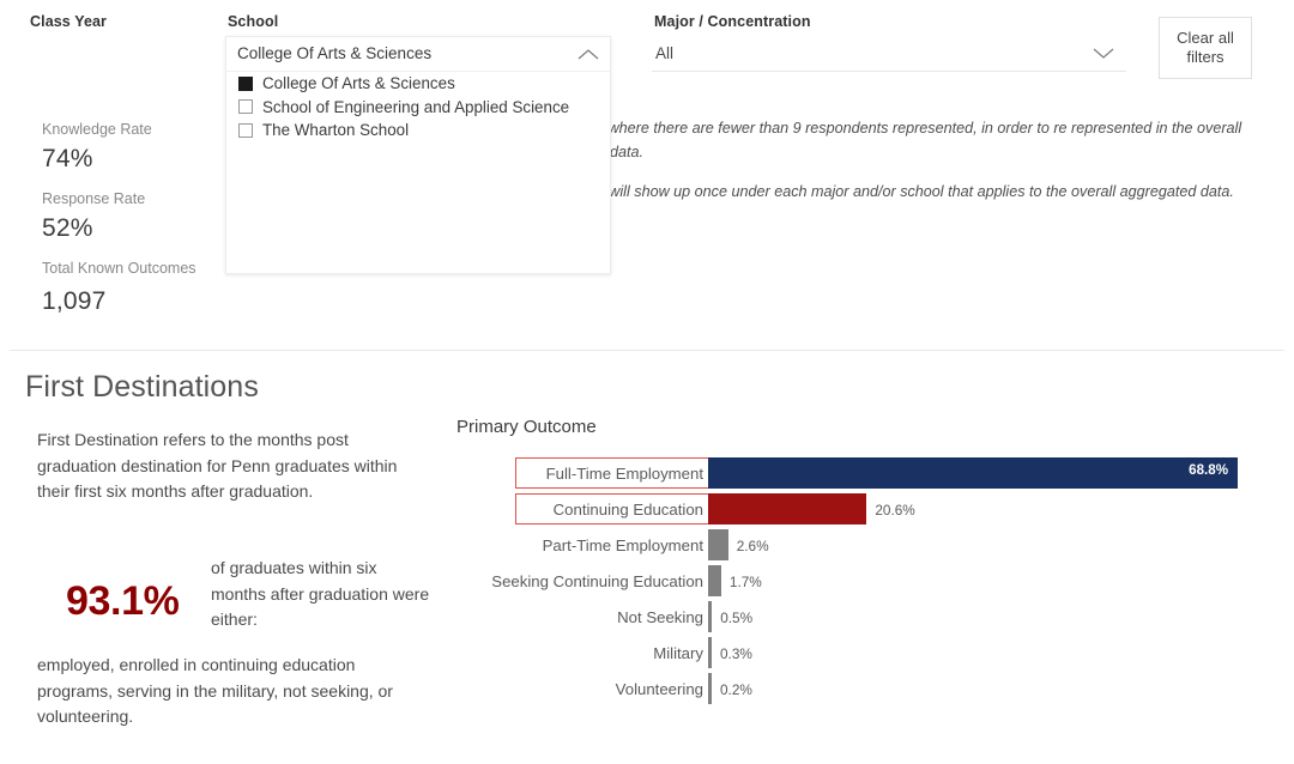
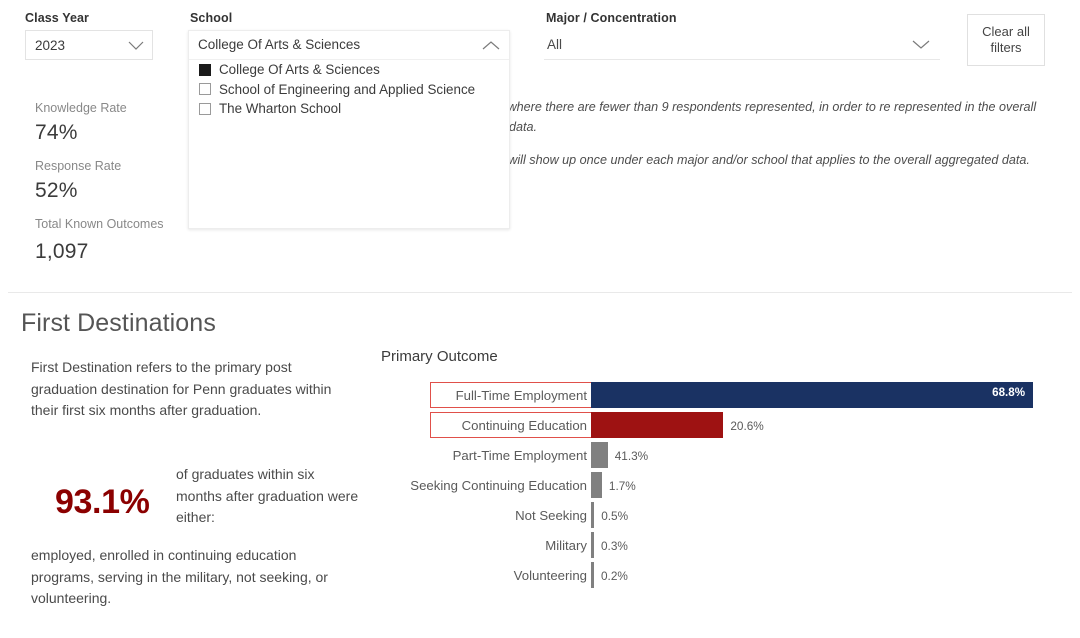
  Class Year
+ 2023
  School
  College Of Arts & Sciences
  College Of Arts & Sciences
  School of Engineering and Applied Science
  The Wharton School
  Major / Concentration
  All
  Clear all
  filters
  Knowledge Rate
  74%
  Response Rate
  52%
  Total Known Outcomes
  1,097
  where there are fewer than 9 respondents represented, in order to re represented in the overall data.
  will show up once under each major and/or school that applies to the overall aggregated data.
  First Destinations
- First Destination refers to the months post graduation destination for Penn graduates within their first six months after graduation.
+ First Destination refers to the primary post graduation destination for Penn graduates within their first six months after graduation.
  93.1%
  of graduates within six months after graduation were either:
  employed, enrolled in continuing education programs, serving in the military, not seeking, or volunteering.
  Primary Outcome
  Full-Time Employment
  68.8%
  Continuing Education
  20.6%
  Part-Time Employment
- 2.6%
+ 41.3%
  Seeking Continuing Education
  1.7%
  Not Seeking
  0.5%
  Military
  0.3%
  Volunteering
  0.2%
